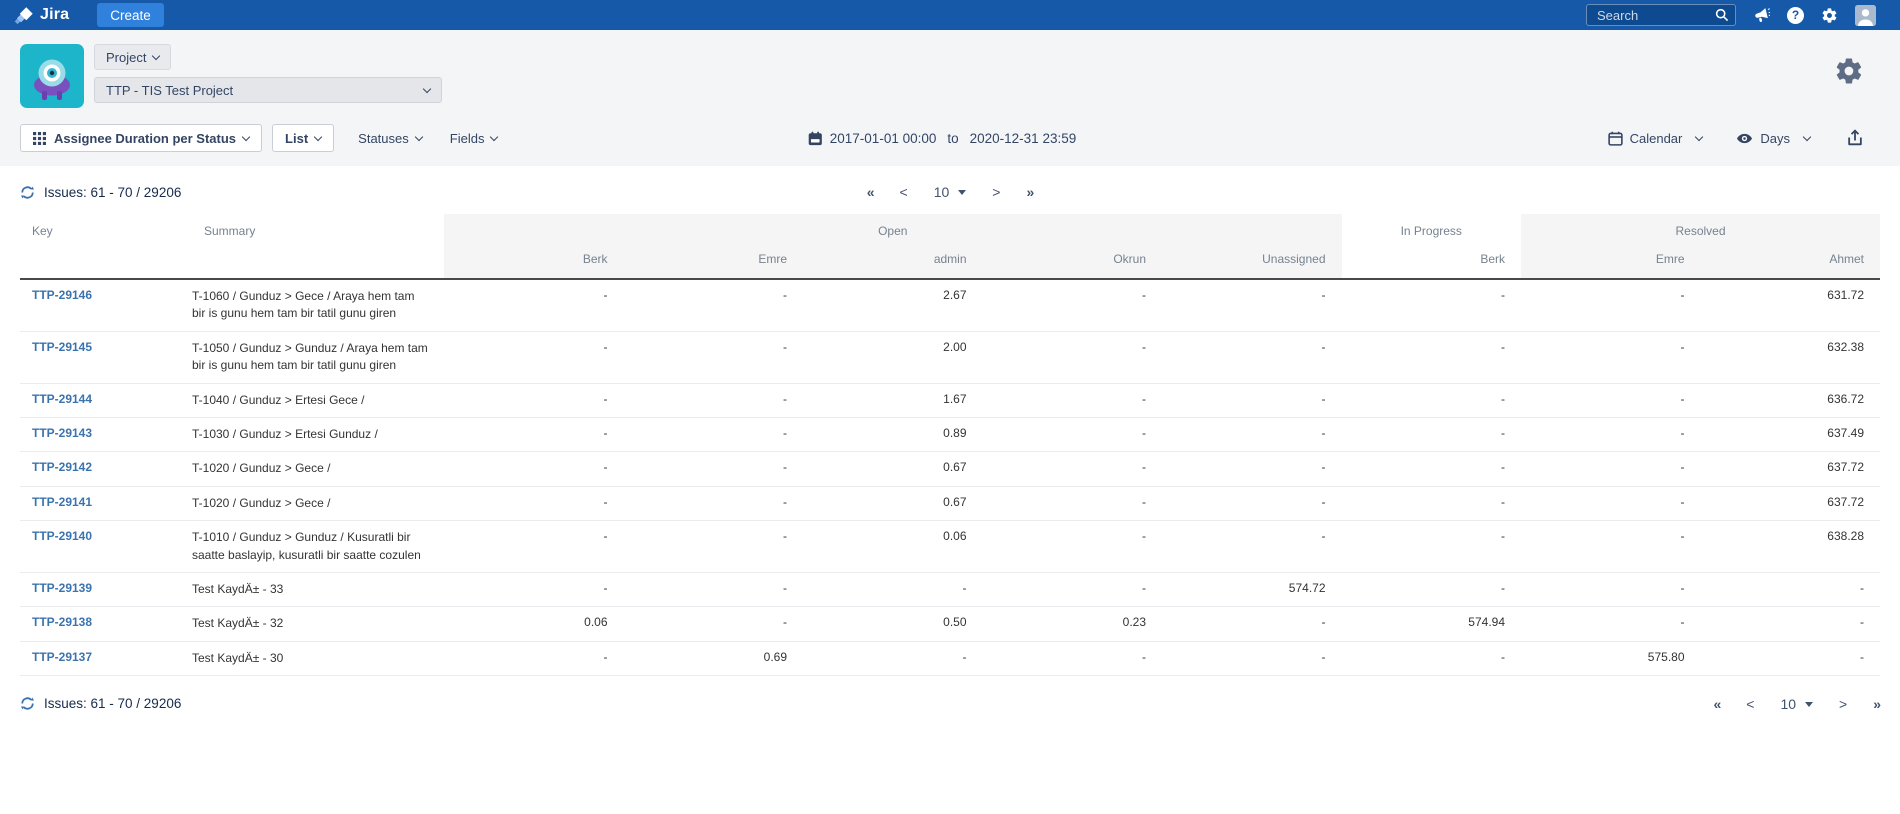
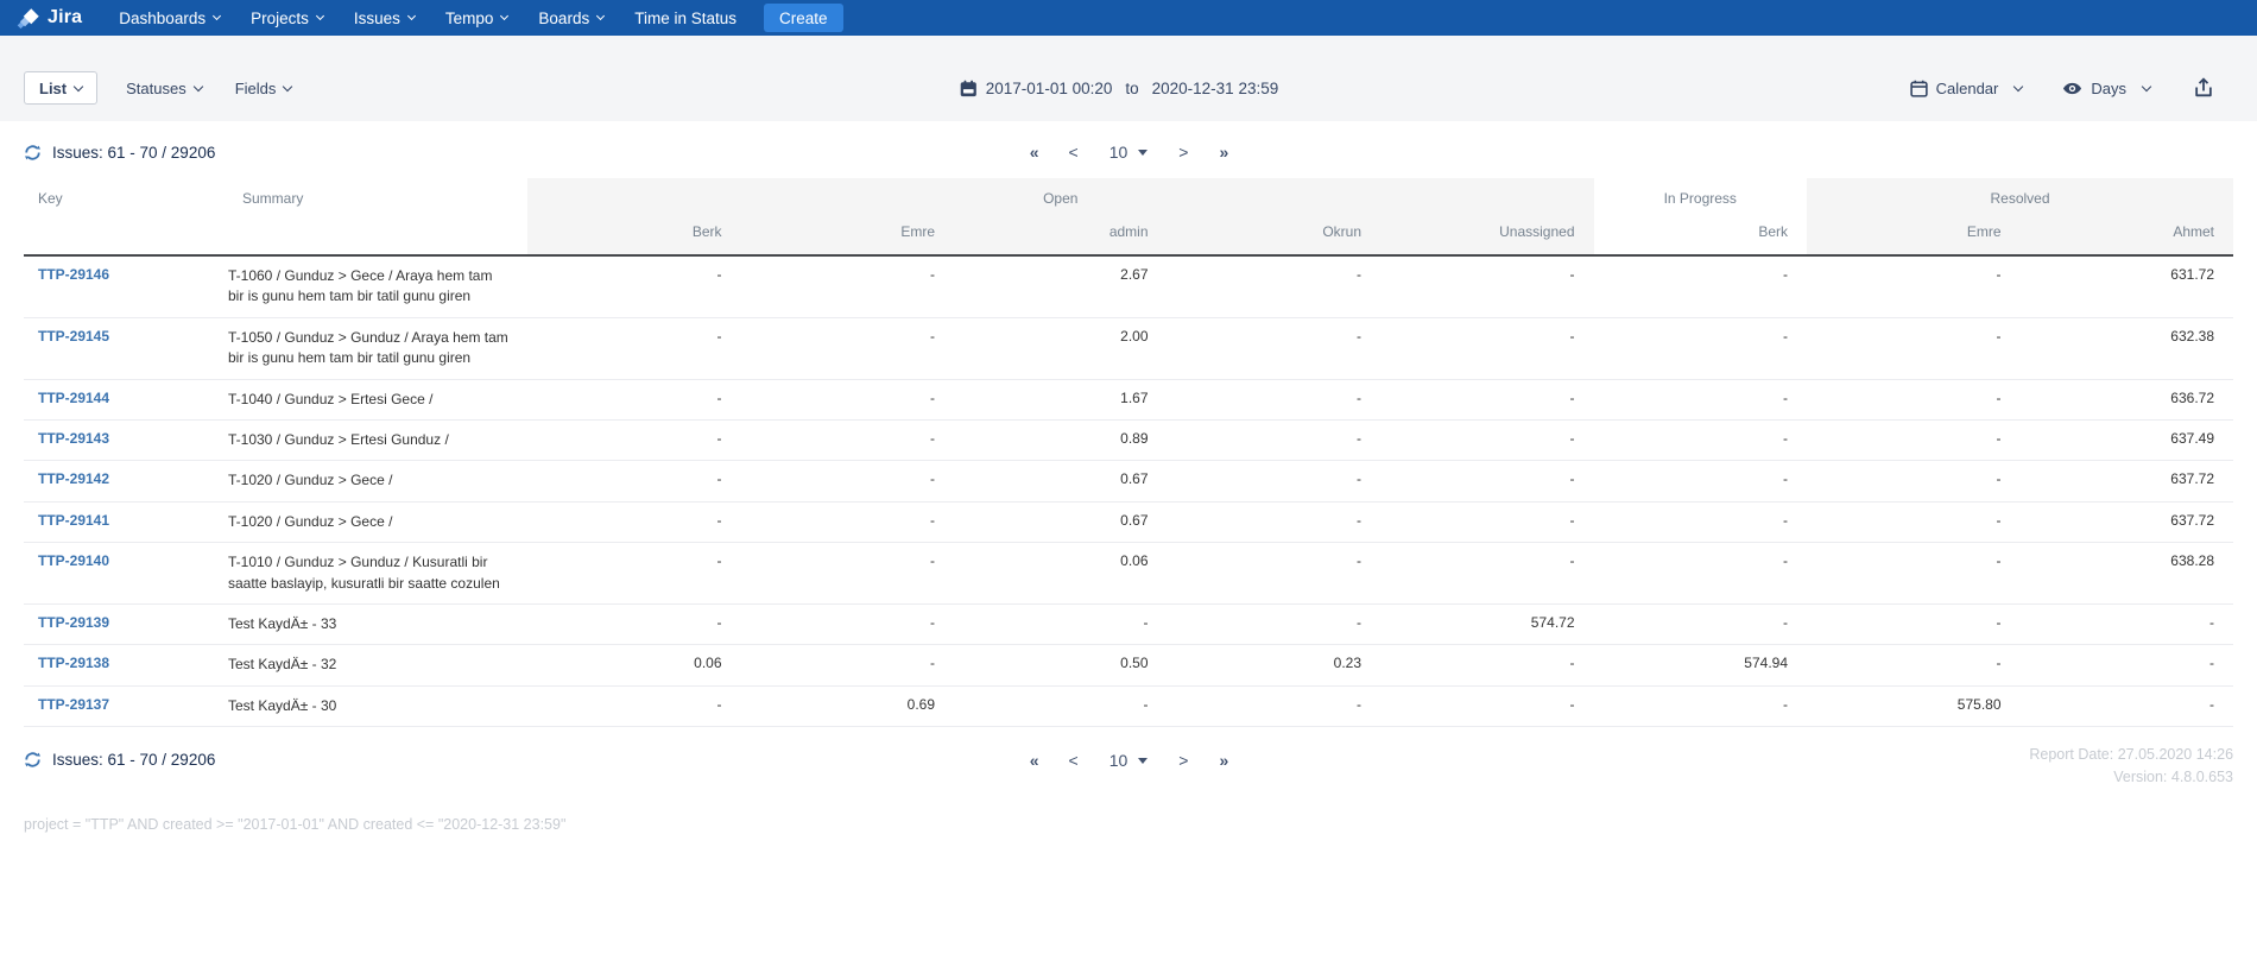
  Jira
+ Dashboards
+ Projects
+ Issues
+ Tempo
+ Boards
+ Time in Status
  Create
- Search
- ?
- Project
- TTP - TIS Test Project
- Assignee Duration per Status
  List
  Statuses
  Fields
- 2017-01-01 00:00
+ 2017-01-01 00:20
  to
  2020-12-31 23:59
  Calendar
  Days
  Issues: 61 - 70 / 29206
  «
  <
  10
  >
  »
  Key	Summary	Open	In Progress	Resolved
  Berk	Emre	admin	Okrun	Unassigned	Berk	Emre	Ahmet
  TTP-29146	T-1060 / Gunduz > Gece / Araya hem tam bir is gunu hem tam bir tatil gunu giren	-	-	2.67	-	-	-	-	631.72
  TTP-29145	T-1050 / Gunduz > Gunduz / Araya hem tam bir is gunu hem tam bir tatil gunu giren	-	-	2.00	-	-	-	-	632.38
  TTP-29144	T-1040 / Gunduz > Ertesi Gece /	-	-	1.67	-	-	-	-	636.72
  TTP-29143	T-1030 / Gunduz > Ertesi Gunduz /	-	-	0.89	-	-	-	-	637.49
  TTP-29142	T-1020 / Gunduz > Gece /	-	-	0.67	-	-	-	-	637.72
  TTP-29141	T-1020 / Gunduz > Gece /	-	-	0.67	-	-	-	-	637.72
  TTP-29140	T-1010 / Gunduz > Gunduz / Kusuratli bir saatte baslayip, kusuratli bir saatte cozulen	-	-	0.06	-	-	-	-	638.28
  TTP-29139	Test KaydÄ± - 33	-	-	-	-	574.72	-	-	-
  TTP-29138	Test KaydÄ± - 32	0.06	-	0.50	0.23	-	574.94	-	-
  TTP-29137	Test KaydÄ± - 30	-	0.69	-	-	-	-	575.80	-
  Issues: 61 - 70 / 29206
  «
  <
  10
  >
  »
+ Report Date: 27.05.2020 14:26
+ Version: 4.8.0.653
+ project = "TTP" AND created >= "2017-01-01" AND created <= "2020-12-31 23:59"
